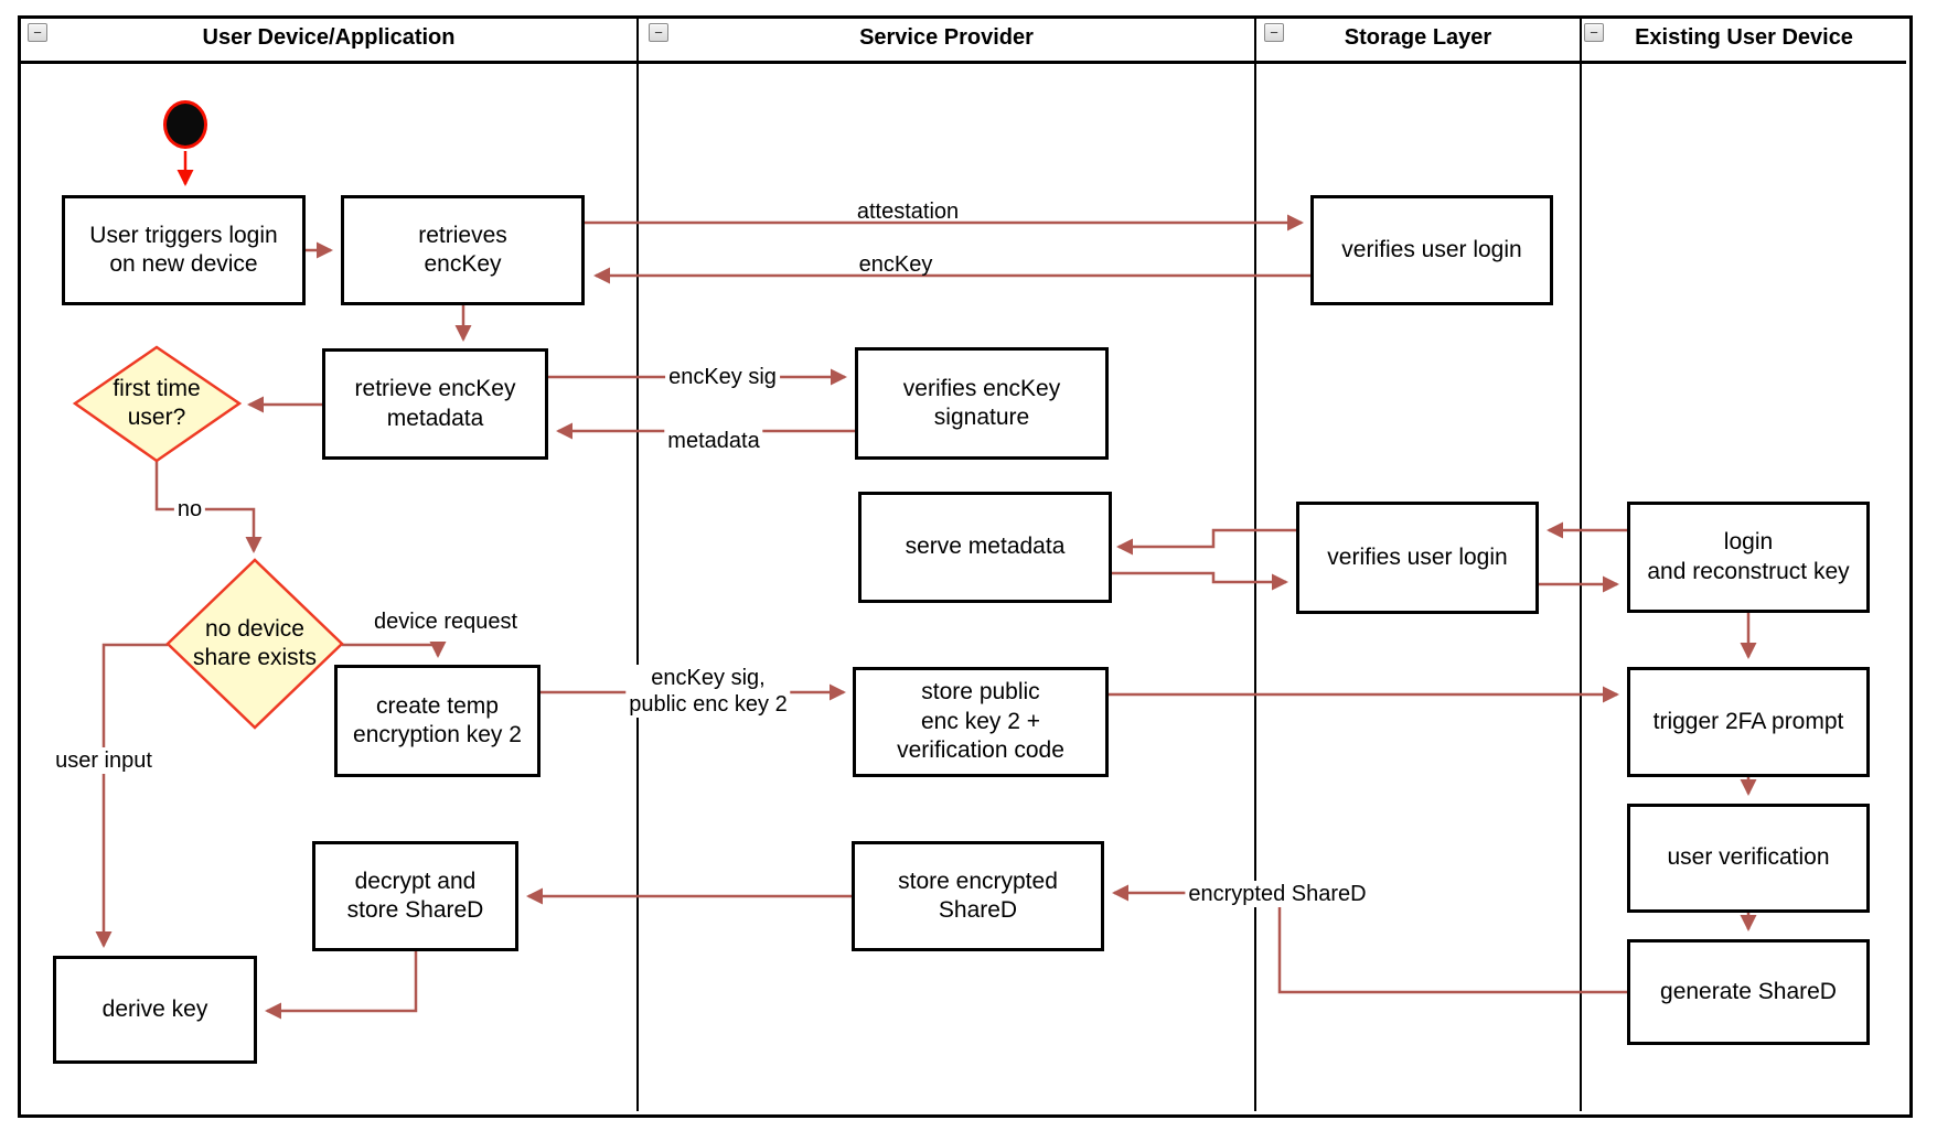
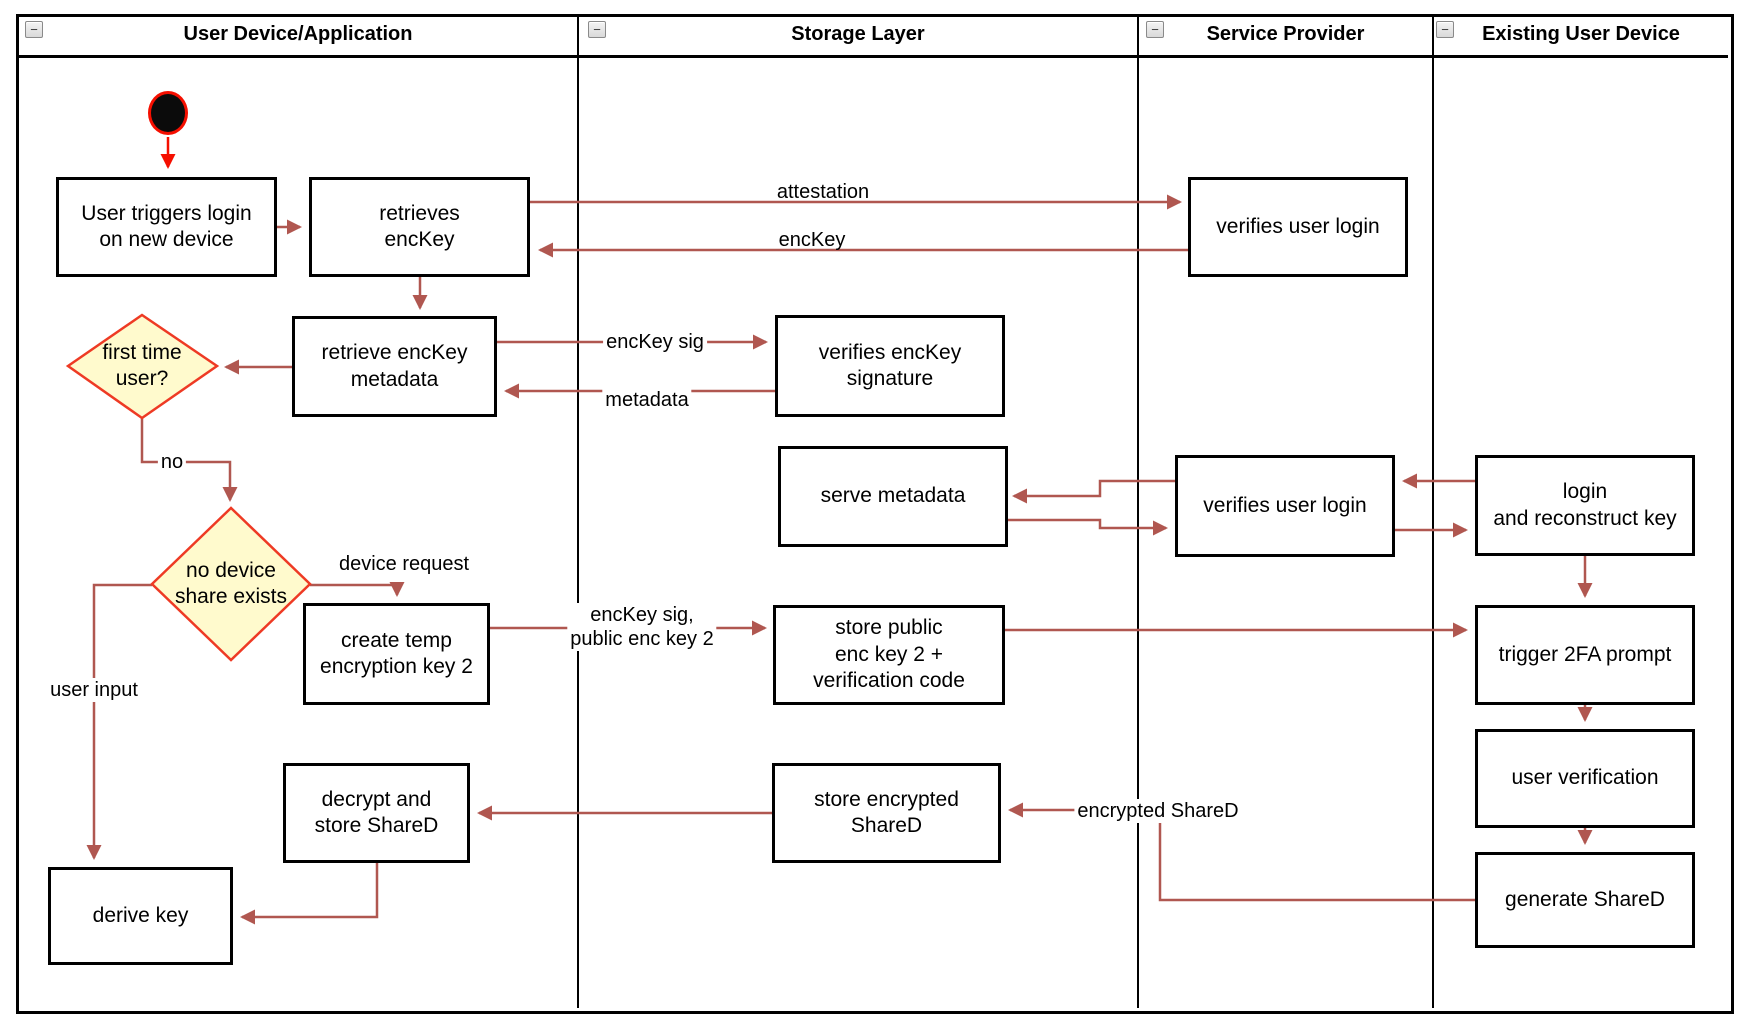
  −
  User Device/Application
  −
- Service Provider
+ Storage Layer
  −
- Storage Layer
+ Service Provider
  −
  Existing User Device
  User triggers login
  on new device
  retrieves
  encKey
  verifies user login
  retrieve encKey
  metadata
  verifies encKey
  signature
  serve metadata
  verifies user login
  login
  and reconstruct key
  create temp
  encryption key 2
  store public
  enc key 2 +
  verification code
  trigger 2FA prompt
  user verification
  generate ShareD
  store encrypted
  ShareD
  decrypt and
  store ShareD
  derive key
  first time
  user?
  no device
  share exists
  attestation
  encKey
  encKey sig
  metadata
  no
  device request
  encKey sig,
  public enc key 2
  user input
  encrypted ShareD
